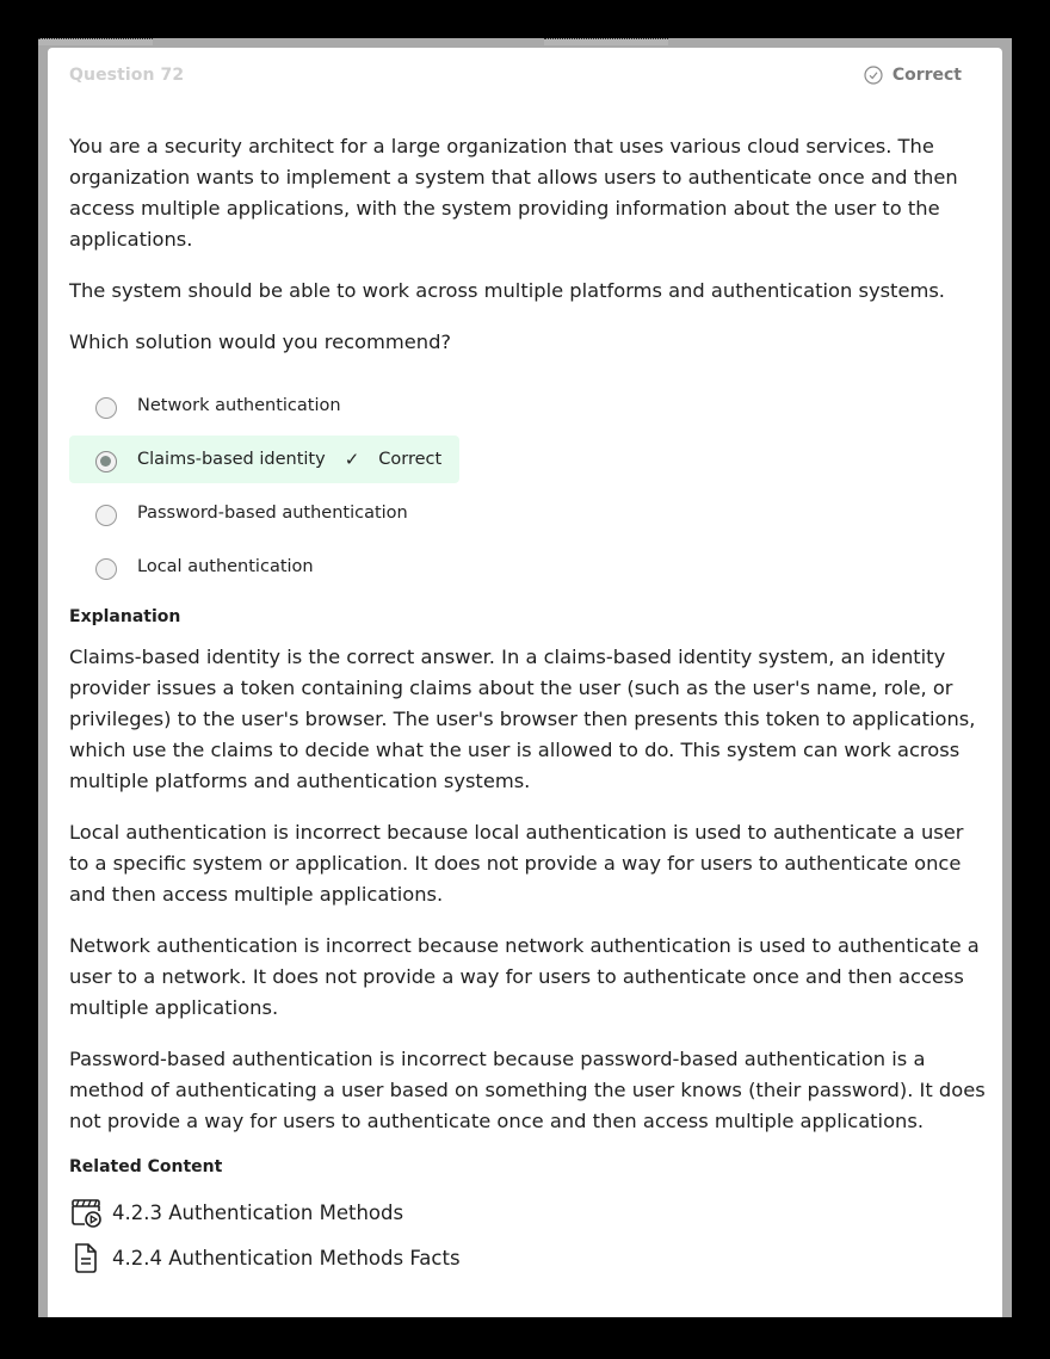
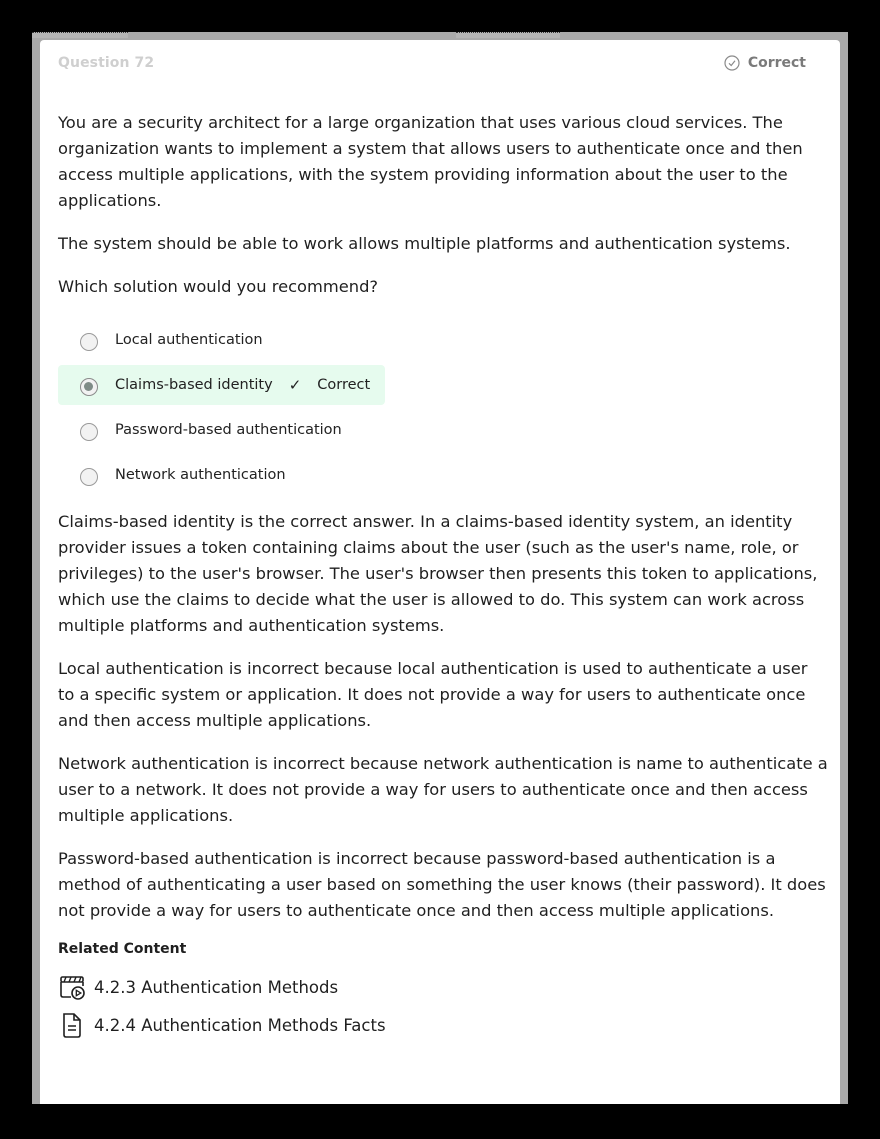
  Question 72
  Correct
  You are a security architect for a large organization that uses various cloud services. The organization wants to implement a system that allows users to authenticate once and then access multiple applications, with the system providing information about the user to the applications.
- The system should be able to work across multiple platforms and authentication systems.
+ The system should be able to work allows multiple platforms and authentication systems.
  Which solution would you recommend?
- Network authentication
+ Local authentication
  Claims-based identity
  ✓
  Correct
  Password-based authentication
- Local authentication
+ Network authentication
- Explanation
  Claims-based identity is the correct answer. In a claims-based identity system, an identity provider issues a token containing claims about the user (such as the user's name, role, or privileges) to the user's browser. The user's browser then presents this token to applications, which use the claims to decide what the user is allowed to do. This system can work across multiple platforms and authentication systems.
  Local authentication is incorrect because local authentication is used to authenticate a user to a specific system or application. It does not provide a way for users to authenticate once and then access multiple applications.
- Network authentication is incorrect because network authentication is used to authenticate a user to a network. It does not provide a way for users to authenticate once and then access multiple applications.
+ Network authentication is incorrect because network authentication is name to authenticate a user to a network. It does not provide a way for users to authenticate once and then access multiple applications.
  Password-based authentication is incorrect because password-based authentication is a method of authenticating a user based on something the user knows (their password). It does not provide a way for users to authenticate once and then access multiple applications.
  Related Content
  4.2.3 Authentication Methods
  4.2.4 Authentication Methods Facts
